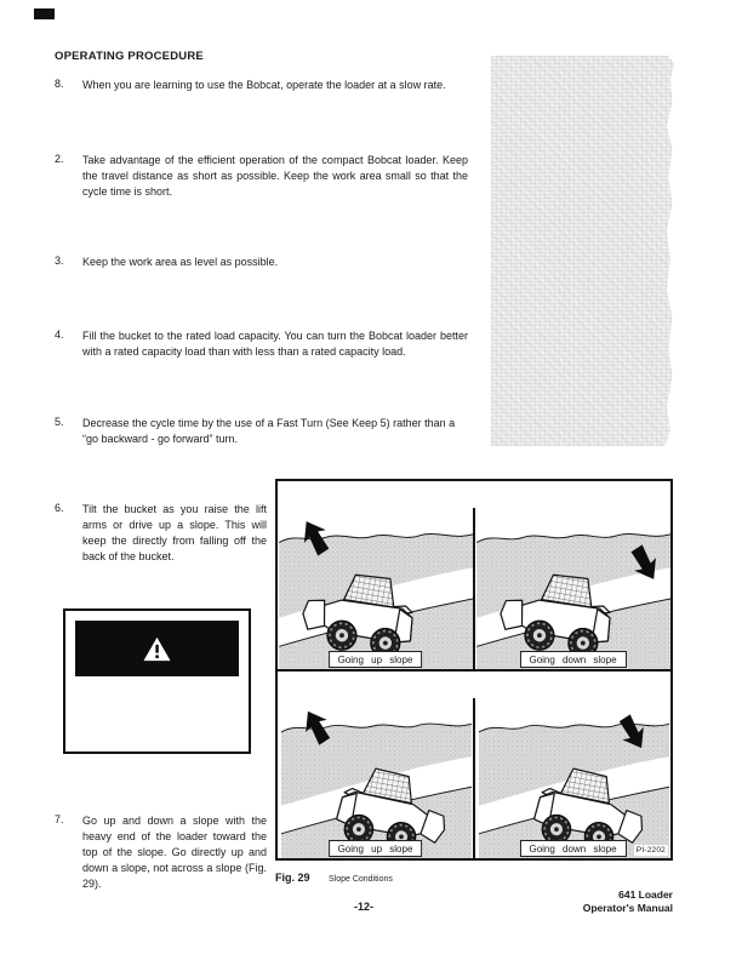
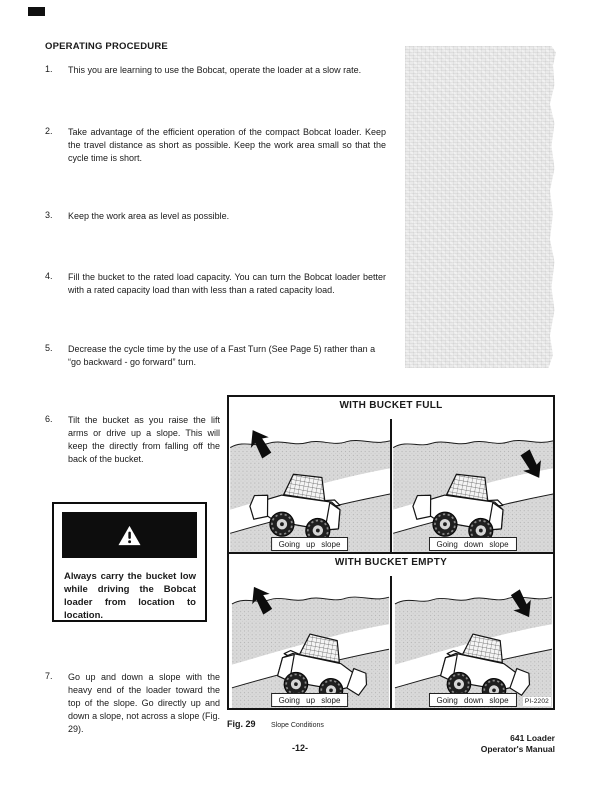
  OPERATING PROCEDURE
- 8.
+ 1.
- When you are learning to use the Bobcat, operate the loader at a slow rate.
+ This you are learning to use the Bobcat, operate the loader at a slow rate.
  2.
  Take advantage of the efficient operation of the compact Bobcat loader. Keep the travel distance as short as possible. Keep the work area small so that the cycle time is short.
  3.
  Keep the work area as level as possible.
  4.
  Fill the bucket to the rated load capacity. You can turn the Bobcat loader better with a rated capacity load than with less than a rated capacity load.
  5.
- Decrease the cycle time by the use of a Fast Turn (See Keep 5) rather than a “go backward - go forward” turn.
+ Decrease the cycle time by the use of a Fast Turn (See Page 5) rather than a “go backward - go forward” turn.
  6.
  Tilt the bucket as you raise the lift arms or drive up a slope. This will keep the directly from falling off the back of the bucket.
  7.
  Go up and down a slope with the heavy end of the loader toward the top of the slope. Go directly up and down a slope, not across a slope (Fig. 29).
+ Always carry the bucket low while driving the Bobcat loader from location to location.
+ WITH BUCKET FULL
  Going up slope
  Going down slope
+ WITH BUCKET EMPTY
  Going up slope
  Going down slope
  -12-
  641 Loader
  Operator's Manual
